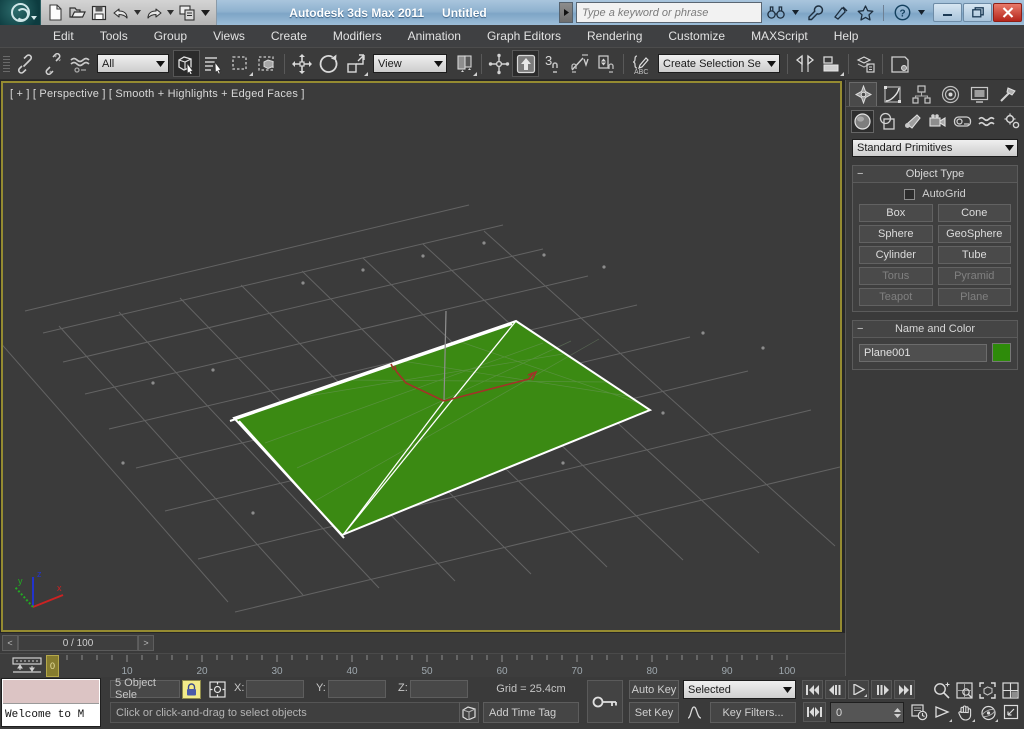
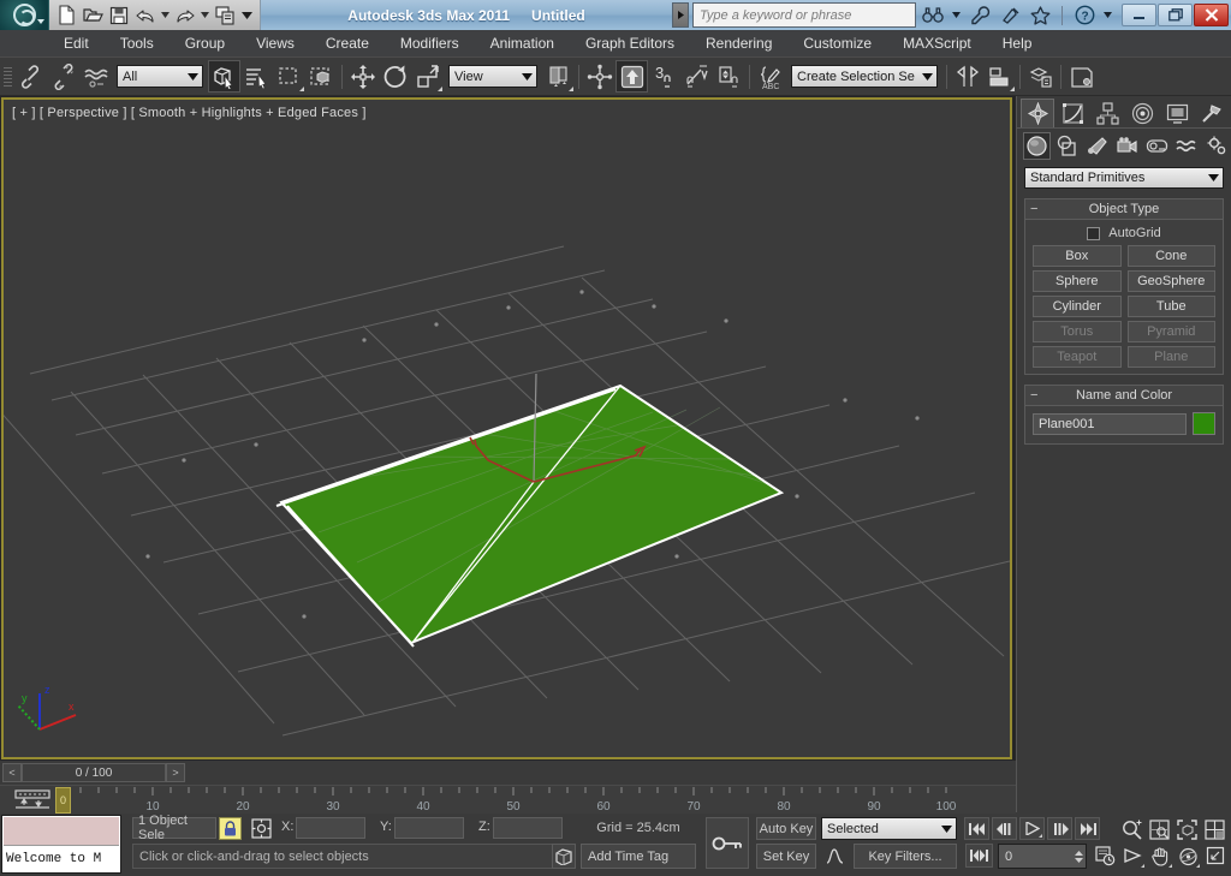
  Autodesk 3ds Max 2011
  Untitled
  Type a keyword or phrase
  ?
  Edit
  Tools
  Group
  Views
  Create
  Modifiers
  Animation
  Graph Editors
  Rendering
  Customize
  MAXScript
  Help
  All
  View
  3
  Create Selection Se
  [ + ] [ Perspective ] [ Smooth + Highlights + Edged Faces ]
  z
  x
  y
  Standard Primitives
  −
  Object Type
  AutoGrid
  Box
  Cone
  Sphere
  GeoSphere
  Cylinder
  Tube
  Torus
  Pyramid
  Teapot
  Plane
  −
  Name and Color
  Plane001
  <
  0 / 100
  >
  10
  20
  30
  40
  50
  60
  70
  80
  90
  100
  0
  Welcome to M
- 5 Object Sele
+ 1 Object Sele
  X:
  Y:
  Z:
  Grid = 25.4cm
  Click or click-and-drag to select objects
  Add Time Tag
  Auto Key
  Set Key
  Selected
  Key Filters...
  0
